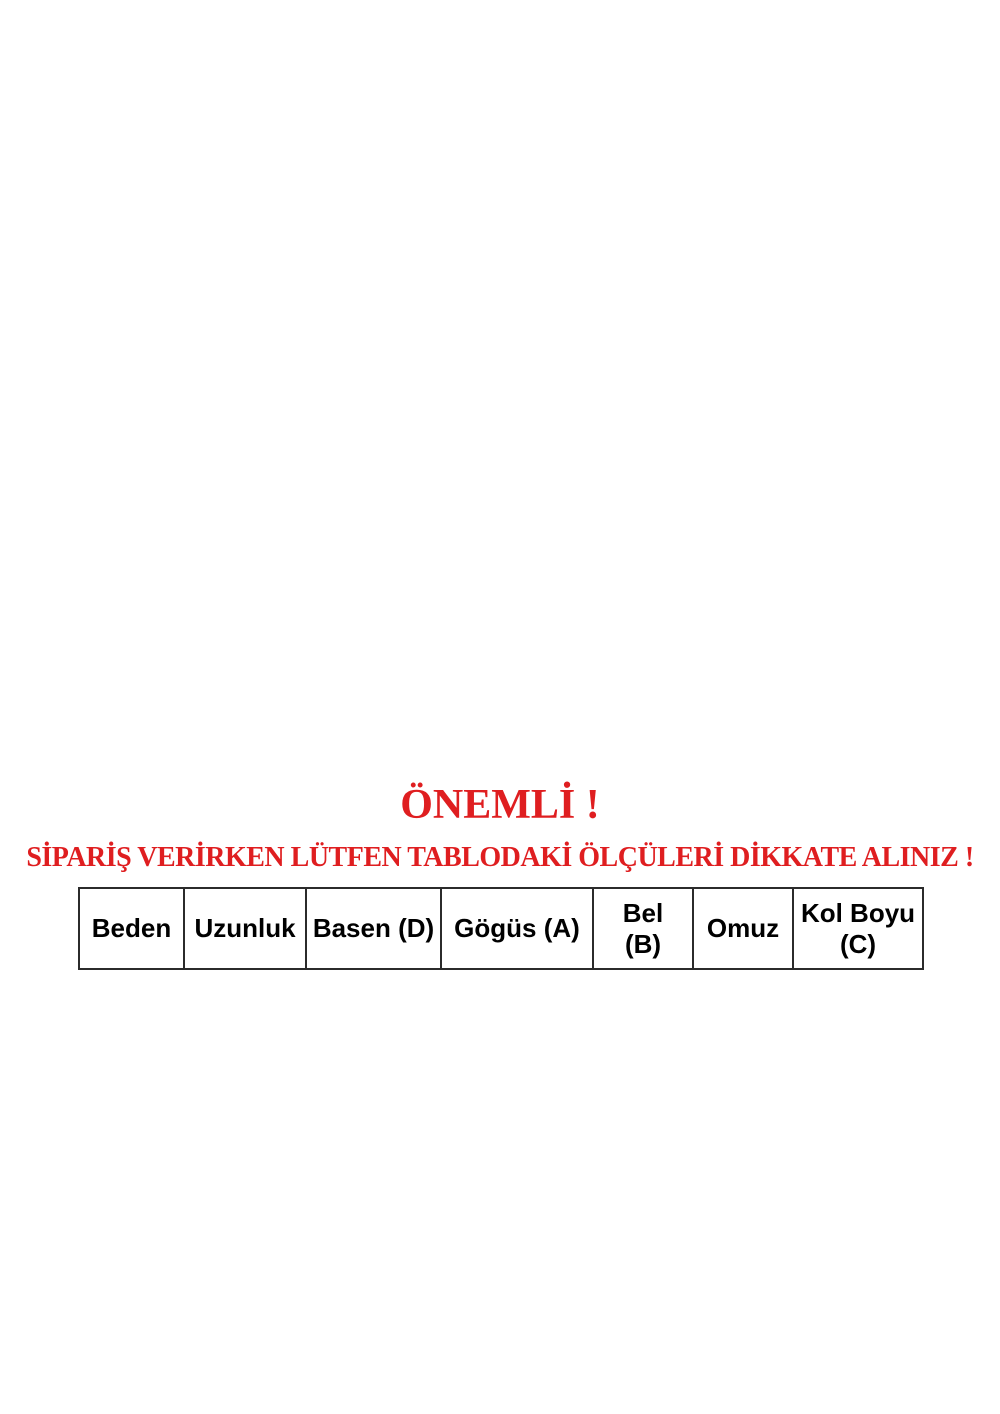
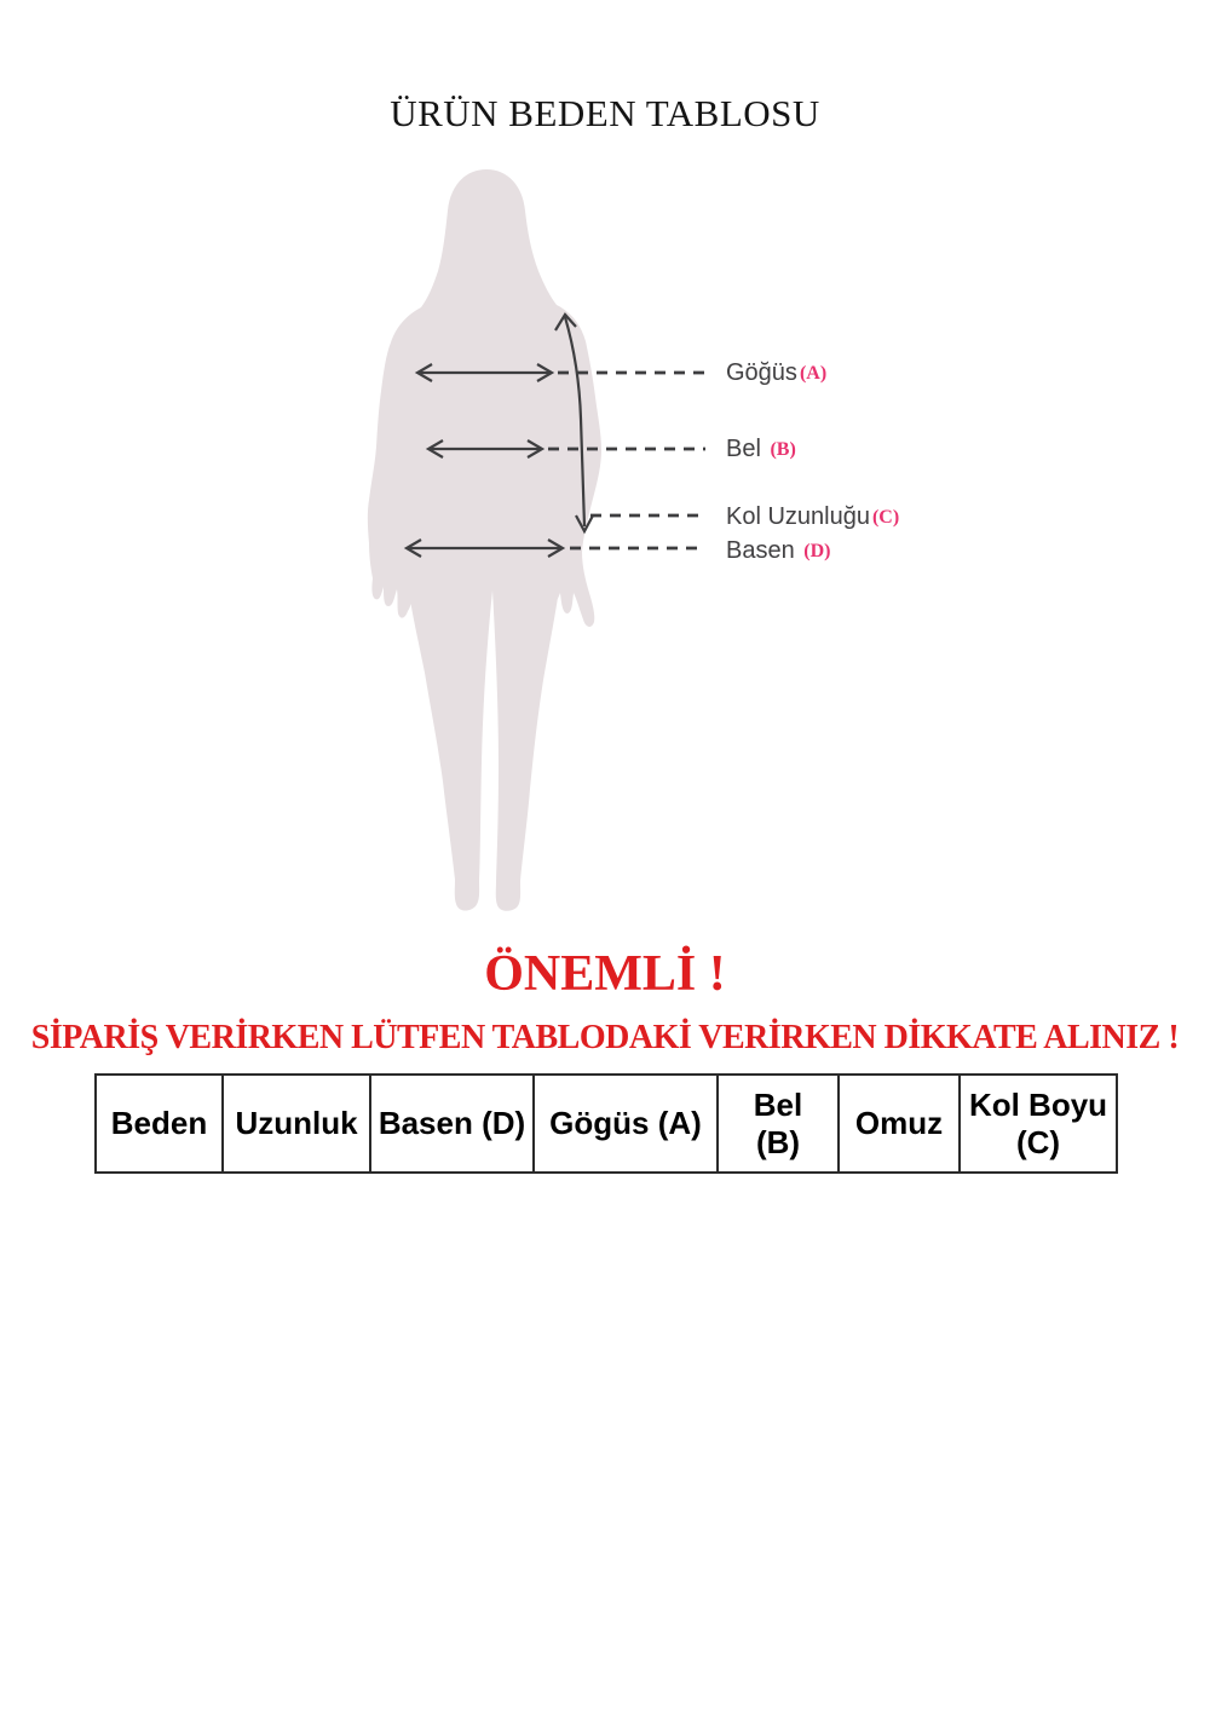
+ ÜRÜN BEDEN TABLOSU
+ Göğüs(A)
+ Bel (B)
+ Kol Uzunluğu(C)
+ Basen (D)
  ÖNEMLİ !
- SİPARİŞ VERİRKEN LÜTFEN TABLODAKİ ÖLÇÜLERİ DİKKATE ALINIZ !
+ SİPARİŞ VERİRKEN LÜTFEN TABLODAKİ VERİRKEN DİKKATE ALINIZ !
  Beden	Uzunluk	Basen (D)	Gögüs (A)	Bel (B)	Omuz	Kol Boyu (C)
